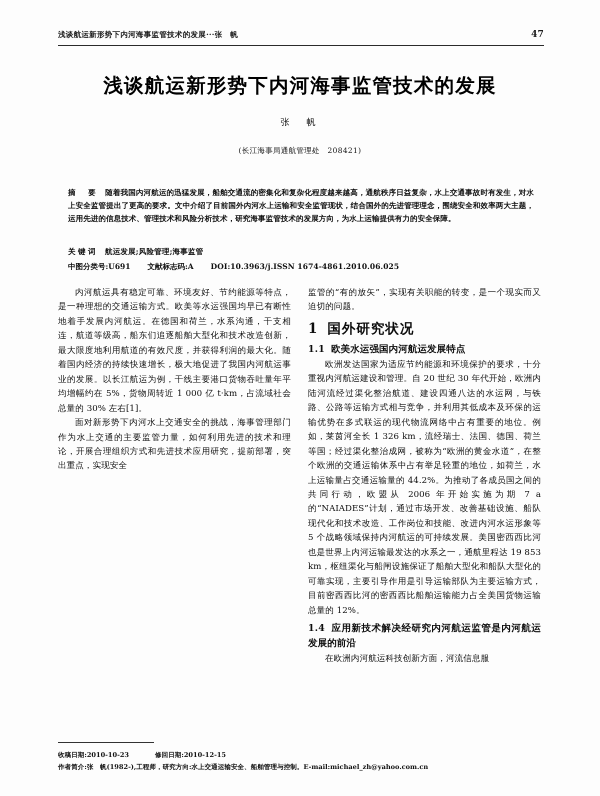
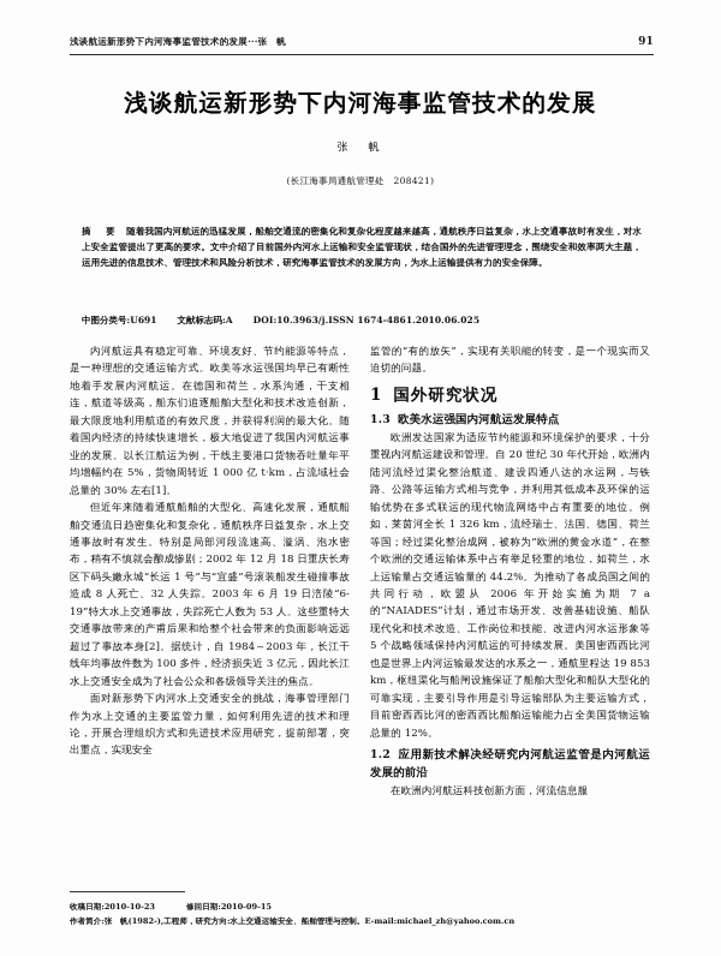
  浅谈航运新形势下内河海事监管技术的发展···张 帆
- 47
+ 91
  浅谈航运新形势下内河海事监管技术的发展
  张 帆
  (长江海事局通航管理处 208421)
  摘 要 随着我国内河航运的迅猛发展，船舶交通流的密集化和复杂化程度越来越高，通航秩序日益复杂，水上交通事故时有发生，对水上安全监管提出了更高的要求。文中介绍了目前国外内河水上运输和安全监管现状，结合国外的先进管理理念，围绕安全和效率两大主题，运用先进的信息技术、管理技术和风险分析技术，研究海事监管技术的发展方向，为水上运输提供有力的安全保障。
- 关键词 航运发展;风险管理;海事监管
  中图分类号:U691
  文献标志码:A
  DOI:10.3963/j.ISSN 1674-4861.2010.06.025
  内河航运具有稳定可靠、环境友好、节约能源等特点，是一种理想的交通运输方式。欧美等水运强国均早已有断性地着手发展内河航运。在德国和荷兰，水系沟通，干支相连，航道等级高，船东们追逐船舶大型化和技术改造创新，最大限度地利用航道的有效尺度，并获得利润的最大化。随着国内经济的持续快速增长，极大地促进了我国内河航运事业的发展。以长江航运为例，干线主要港口货物吞吐量年平均增幅约在 5%，货物周转近 1 000 亿 t·km，占流域社会总量的 30% 左右[1]。
+ 但近年来随着通航船舶的大型化、高速化发展，通航船舶交通流日趋密集化和复杂化，通航秩序日益复杂，水上交通事故时有发生。特别是局部河段流速高、漩涡、泡水密布，稍有不慎就会酿成惨剧；2002 年 12 月 18 日重庆长寿区下码头嫩永城“长运 1 号”与“宜盛”号滚装船发生碰撞事故造成 8 人死亡、32 人失踪。2003 年 6 月 19 日涪陵“6-19”特大水上交通事故，失踪死亡人数为 53 人。这些重特大交通事故带来的产甫后果和给整个社会带来的负面影响远远超过了事故本身[2]。据统计，自 1984～2003 年，长江干线年均事故件数为 100 多件，经济损失近 3 亿元，因此长江水上交通安全成为了社会公众和各级领导关注的焦点。
  面对新形势下内河水上交通安全的挑战，海事管理部门作为水上交通的主要监管力量，如何利用先进的技术和理论，开展合理组织方式和先进技术应用研究，提前部署，突出重点，实现安全
  监管的“有的放矢”，实现有关职能的转变，是一个现实而又迫切的问题。
  1 国外研究状况
- 1.1 欧美水运强国内河航运发展特点
+ 1.3 欧美水运强国内河航运发展特点
  欧洲发达国家为适应节约能源和环境保护的要求，十分重视内河航运建设和管理。自 20 世纪 30 年代开始，欧洲内陆河流经过渠化整治航道、建设四通八达的水运网，与铁路、公路等运输方式相与竞争，并利用其低成本及环保的运输优势在多式联运的现代物流网络中占有重要的地位。例如，莱茵河全长 1 326 km，流经瑞士、法国、德国、荷兰等国；经过渠化整治成网，被称为“欧洲的黄金水道”，在整个欧洲的交通运输体系中占有举足轻重的地位，如荷兰，水上运输量占交通运输量的 44.2%。为推动了各成员国之间的共同行动，欧盟从 2006 年开始实施为期 7 a 的“NAIADES”计划，通过市场开发、改善基础设施、船队现代化和技术改造、工作岗位和技能、改进内河水运形象等 5 个战略领域保持内河航运的可持续发展。美国密西西比河也是世界上内河运输最发达的水系之一，通航里程达 19 853 km，枢纽渠化与船闸设施保证了船舶大型化和船队大型化的可靠实现，主要引导作用是引导运输部队为主要运输方式，目前密西西比河的密西西比船舶运输能力占全美国货物运输总量的 12%。
- 1.4 应用新技术解决经研究内河航运监管是内河航运发展的前沿
+ 1.2 应用新技术解决经研究内河航运监管是内河航运发展的前沿
  在欧洲内河航运科技创新方面，河流信息服
- 收稿日期:2010-10-23 修回日期:2010-12-15
+ 收稿日期:2010-10-23 修回日期:2010-09-15
  作者简介:张 帆(1982-),工程师，研究方向:水上交通运输安全、船舶管理与控制。E-mail:michael_zh@yahoo.com.cn
